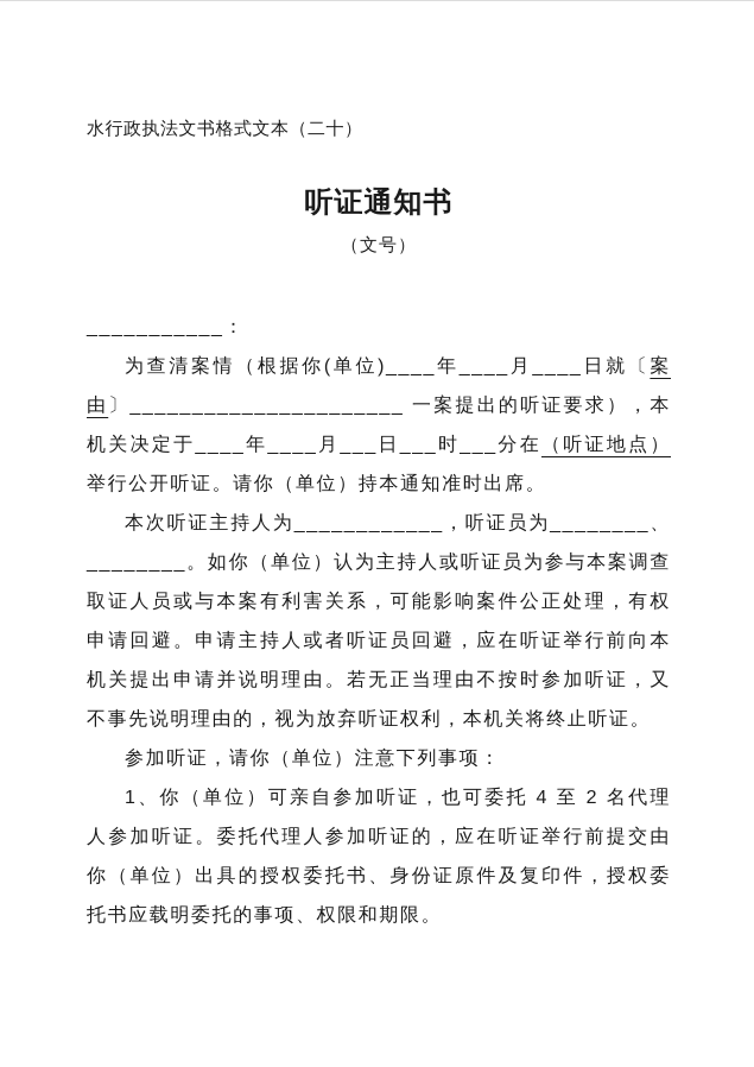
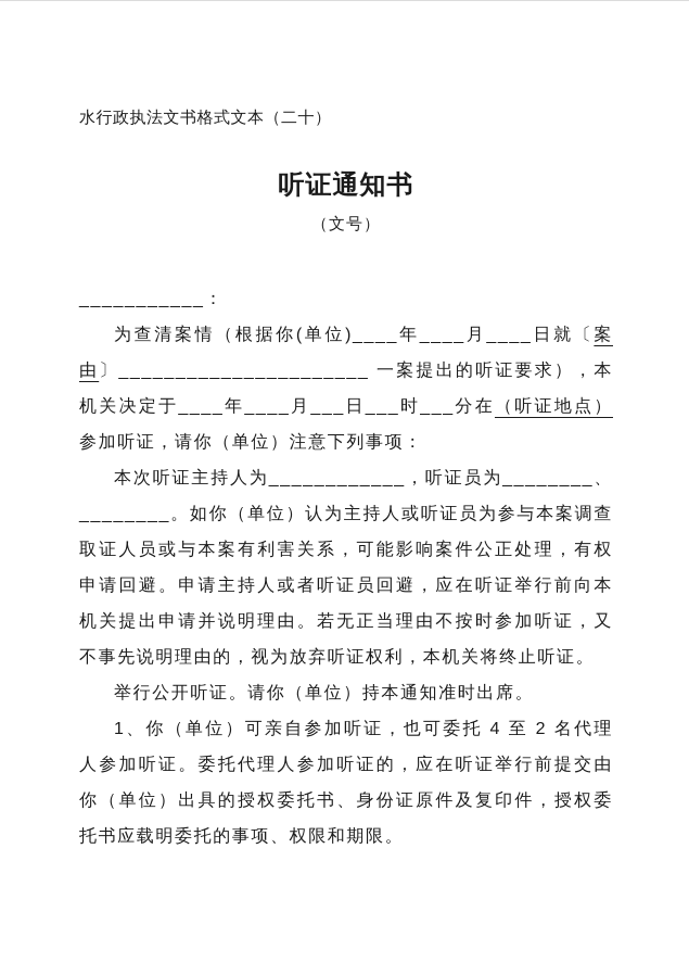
  水行政执法文书格式文本（二十）
  听证通知书
  （文号）
  ___________：
- 为查清案情（根据你(单位)____年____月____日就〔案由〕______________________ 一案提出的听证要求），本机关决定于____年____月___日___时___分在（听证地点）举行公开听证。请你（单位）持本通知准时出席。
+ 为查清案情（根据你(单位)____年____月____日就〔案由〕______________________ 一案提出的听证要求），本机关决定于____年____月___日___时___分在（听证地点）参加听证，请你（单位）注意下列事项：
  本次听证主持人为____________，听证员为________、________。如你（单位）认为主持人或听证员为参与本案调查取证人员或与本案有利害关系，可能影响案件公正处理，有权申请回避。申请主持人或者听证员回避，应在听证举行前向本机关提出申请并说明理由。若无正当理由不按时参加听证，又不事先说明理由的，视为放弃听证权利，本机关将终止听证。
- 参加听证，请你（单位）注意下列事项：
+ 举行公开听证。请你（单位）持本通知准时出席。
  1、你（单位）可亲自参加听证，也可委托 4 至 2 名代理人参加听证。委托代理人参加听证的，应在听证举行前提交由你（单位）出具的授权委托书、身份证原件及复印件，授权委托书应载明委托的事项、权限和期限。
